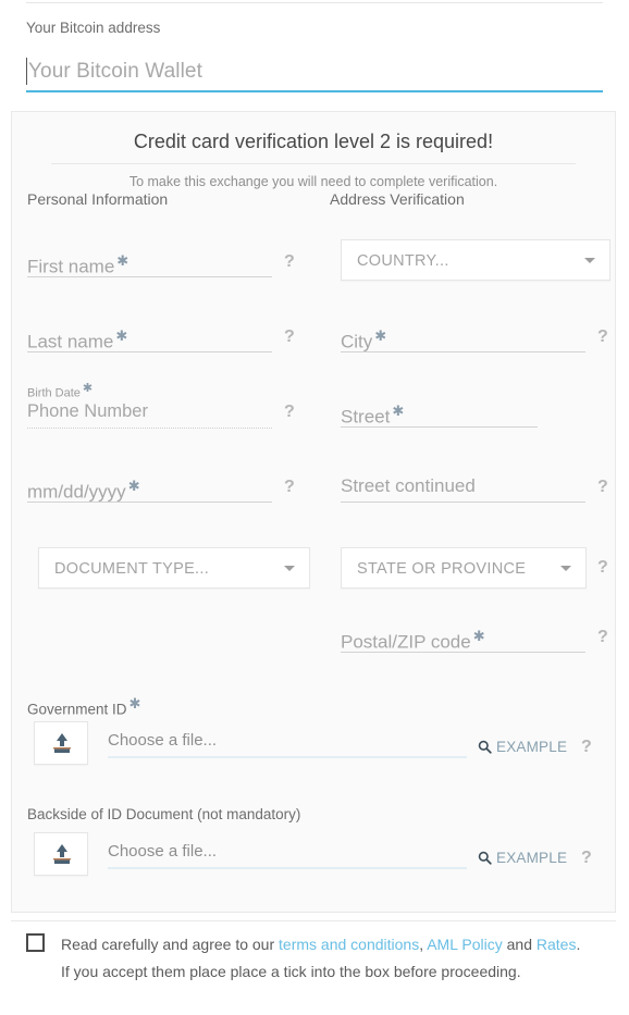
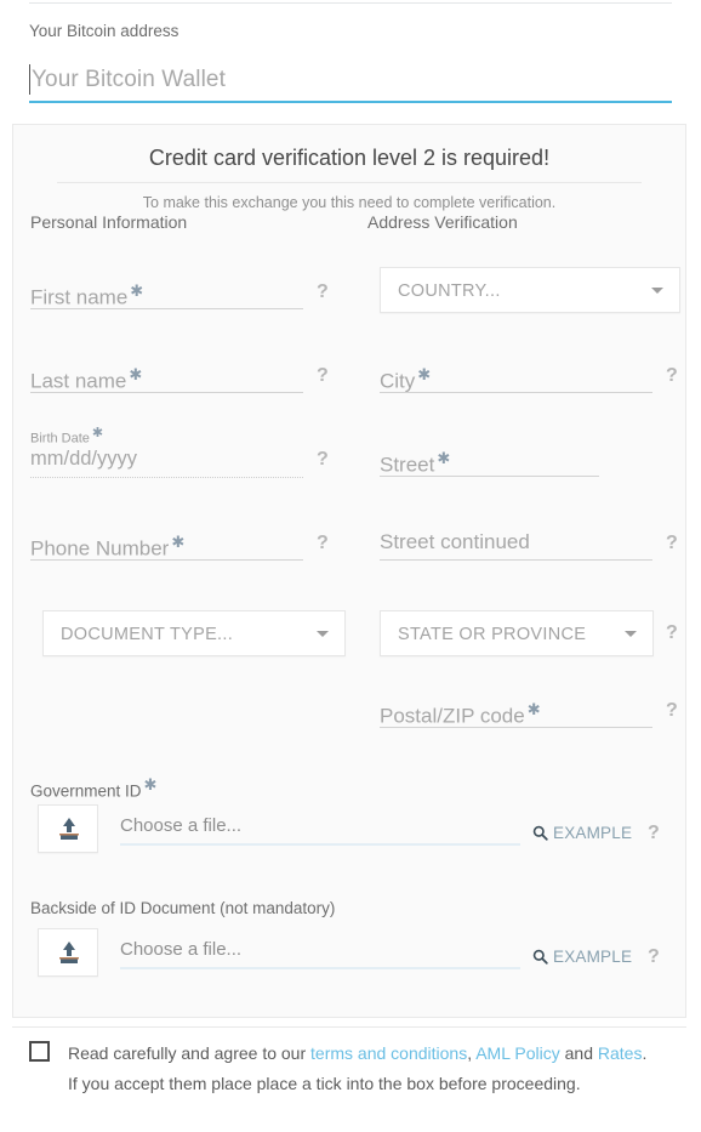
  Your Bitcoin address
  Your Bitcoin Wallet
  Credit card verification level 2 is required!
- To make this exchange you will need to complete verification.
+ To make this exchange you this need to complete verification.
  Personal Information
  First name ✱
  ?
  Last name ✱
  ?
  Birth Date ✱
- Phone Number
+ mm/dd/yyyy
  ?
- mm/dd/yyyy ✱
+ Phone Number ✱
  ?
  DOCUMENT TYPE...
  Address Verification
  COUNTRY...
  City ✱
  ?
  Street ✱
  Street continued
  ?
  STATE OR PROVINCE
  ?
  Postal/ZIP code ✱
  ?
  Government ID ✱
  Choose a file...
  EXAMPLE
  ?
  Backside of ID Document (not mandatory)
  Choose a file...
  EXAMPLE
  ?
  Read carefully and agree to our terms and conditions, AML Policy and Rates. If you accept them place place a tick into the box before proceeding.
